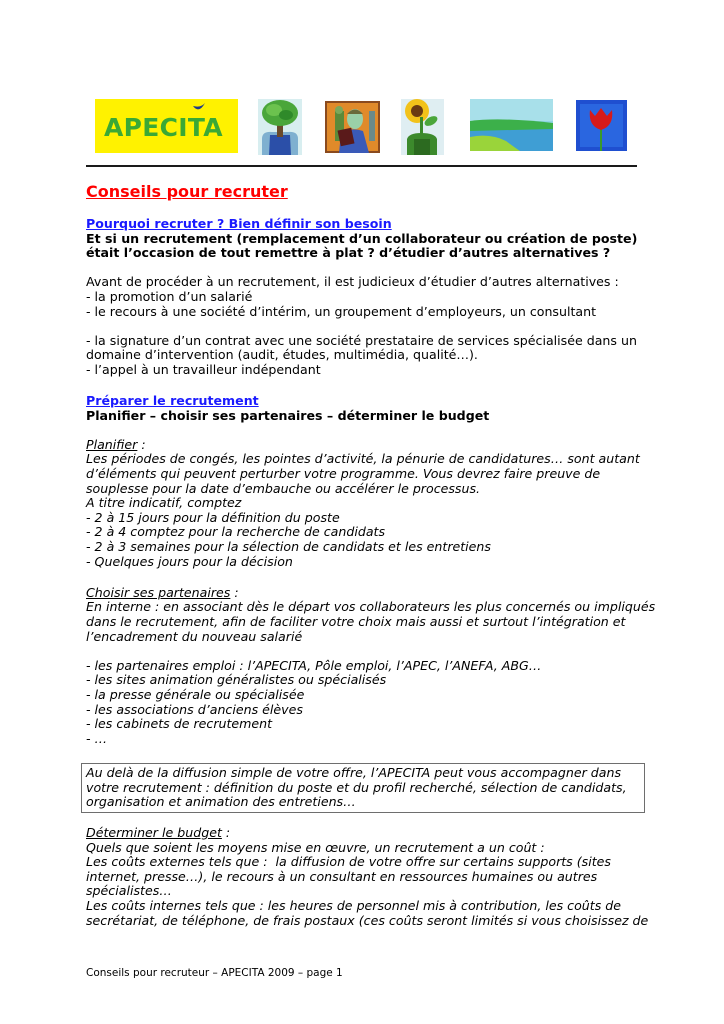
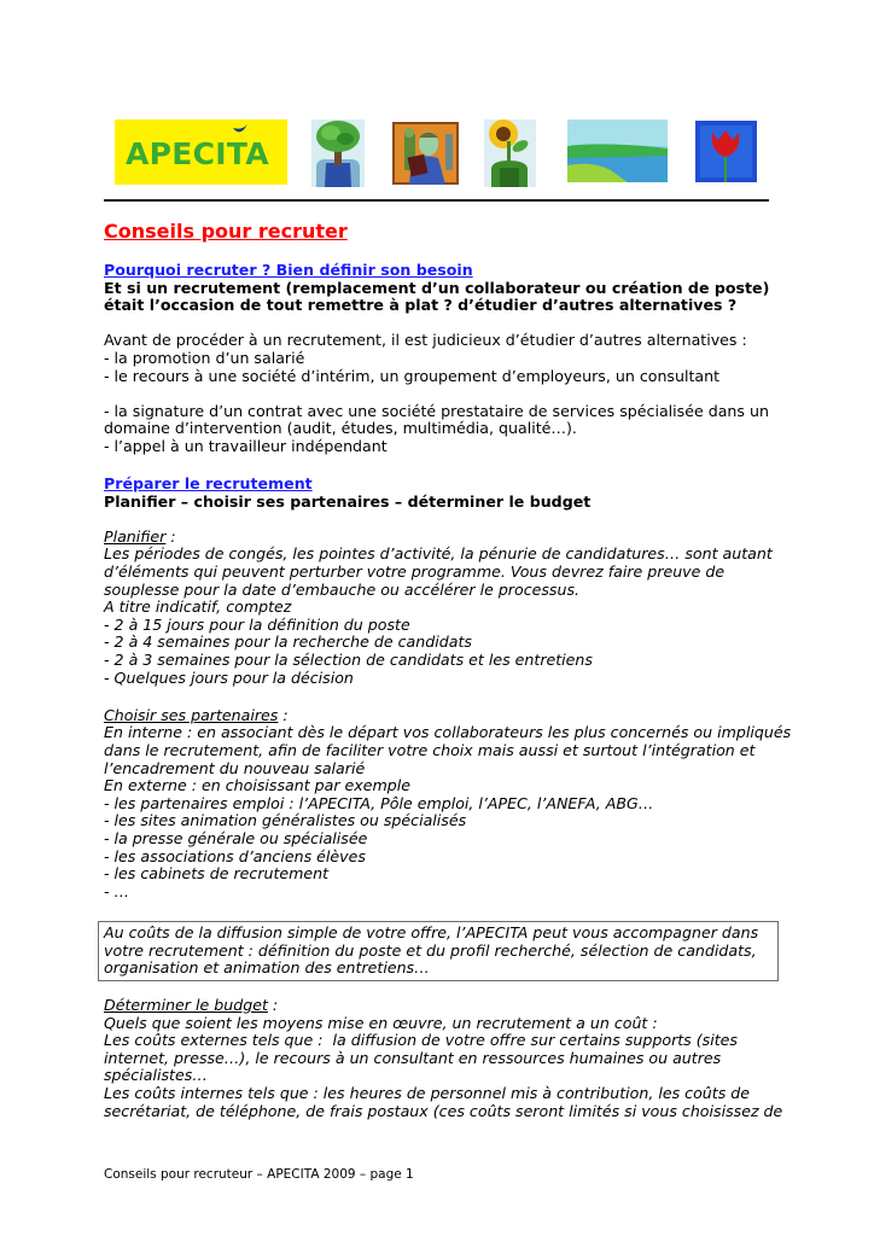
  APECITA
  Conseils pour recruter
  Pourquoi recruter ? Bien définir son besoin
  Et si un recrutement (remplacement d’un collaborateur ou création de poste)
  était l’occasion de tout remettre à plat ? d’étudier d’autres alternatives ?
  Avant de procéder à un recrutement, il est judicieux d’étudier d’autres alternatives :
  - la promotion d’un salarié
  - le recours à une société d’intérim, un groupement d’employeurs, un consultant
  - la signature d’un contrat avec une société prestataire de services spécialisée dans un
  domaine d’intervention (audit, études, multimédia, qualité…).
  - l’appel à un travailleur indépendant
  Préparer le recrutement
  Planifier – choisir ses partenaires – déterminer le budget
  Planifier :
  Les périodes de congés, les pointes d’activité, la pénurie de candidatures… sont autant
  d’éléments qui peuvent perturber votre programme. Vous devrez faire preuve de
  souplesse pour la date d’embauche ou accélérer le processus.
  A titre indicatif, comptez
  - 2 à 15 jours pour la définition du poste
- - 2 à 4 comptez pour la recherche de candidats
+ - 2 à 4 semaines pour la recherche de candidats
  - 2 à 3 semaines pour la sélection de candidats et les entretiens
  - Quelques jours pour la décision
  Choisir ses partenaires :
  En interne : en associant dès le départ vos collaborateurs les plus concernés ou impliqués
  dans le recrutement, afin de faciliter votre choix mais aussi et surtout l’intégration et
  l’encadrement du nouveau salarié
+ En externe : en choisissant par exemple
  - les partenaires emploi : l’APECITA, Pôle emploi, l’APEC, l’ANEFA, ABG…
  - les sites animation généralistes ou spécialisés
  - la presse générale ou spécialisée
  - les associations d’anciens élèves
  - les cabinets de recrutement
  - …
- Au delà de la diffusion simple de votre offre, l’APECITA peut vous accompagner dans
+ Au coûts de la diffusion simple de votre offre, l’APECITA peut vous accompagner dans
  votre recrutement : définition du poste et du profil recherché, sélection de candidats,
  organisation et animation des entretiens…
  Déterminer le budget :
  Quels que soient les moyens mise en œuvre, un recrutement a un coût :
  Les coûts externes tels que : la diffusion de votre offre sur certains supports (sites
  internet, presse…), le recours à un consultant en ressources humaines ou autres
  spécialistes…
  Les coûts internes tels que : les heures de personnel mis à contribution, les coûts de
  secrétariat, de téléphone, de frais postaux (ces coûts seront limités si vous choisissez de
  Conseils pour recruteur – APECITA 2009 – page 1
